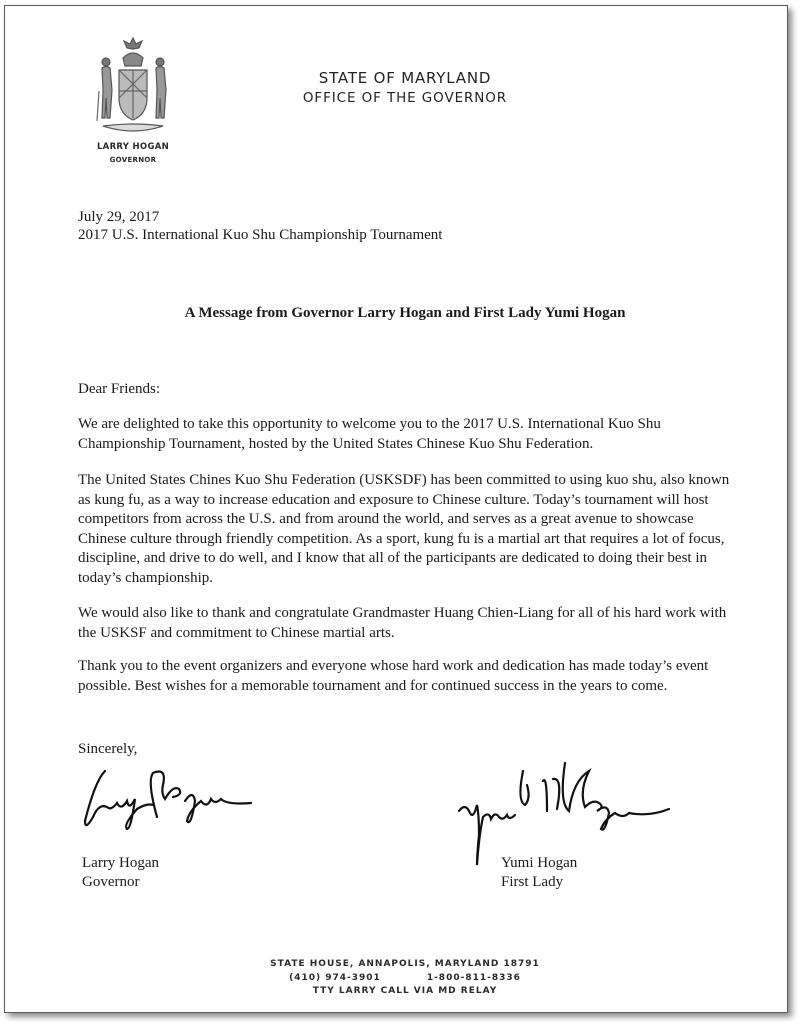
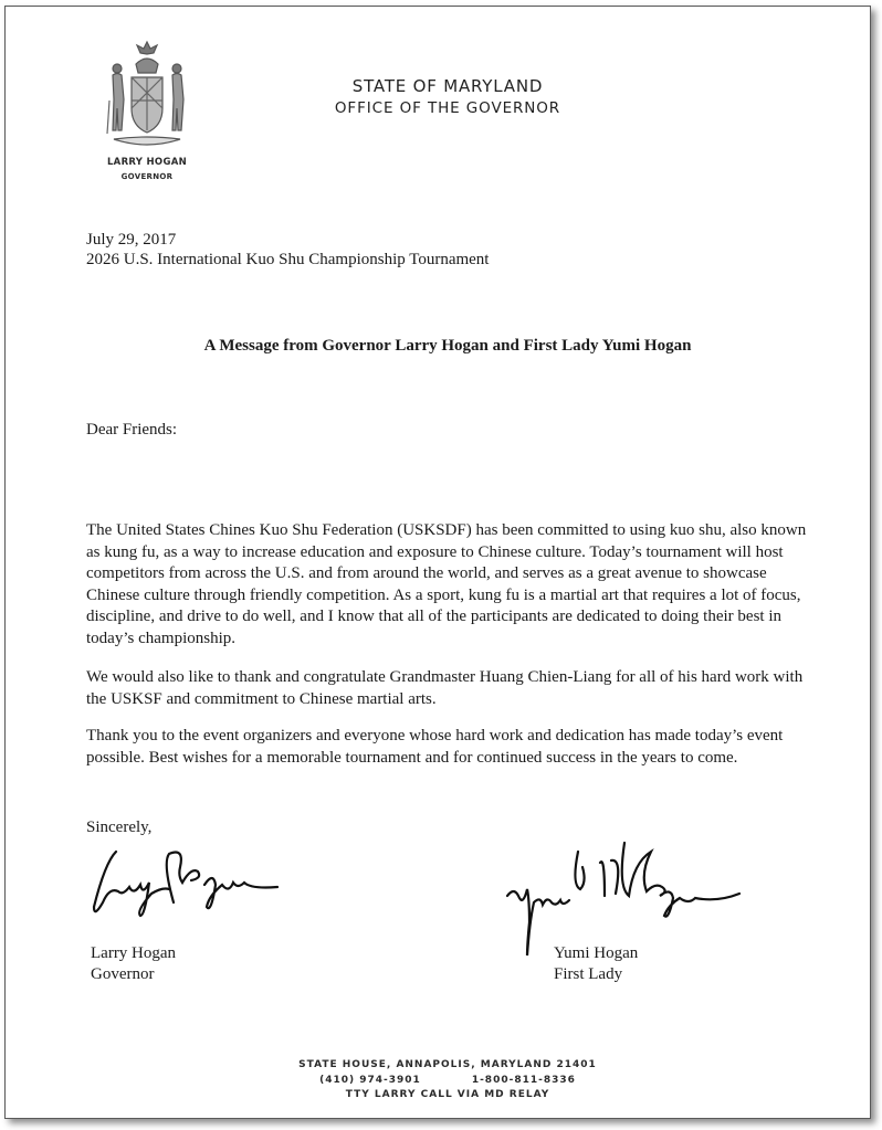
  LARRY HOGAN
  GOVERNOR
  STATE OF MARYLAND
  OFFICE OF THE GOVERNOR
  July 29, 2017
- 2017 U.S. International Kuo Shu Championship Tournament
+ 2026 U.S. International Kuo Shu Championship Tournament
  A Message from Governor Larry Hogan and First Lady Yumi Hogan
  Dear Friends:
- We are delighted to take this opportunity to welcome you to the 2017 U.S. International Kuo Shu Championship Tournament, hosted by the United States Chinese Kuo Shu Federation.
  The United States Chines Kuo Shu Federation (USKSDF) has been committed to using kuo shu, also known as kung fu, as a way to increase education and exposure to Chinese culture. Today’s tournament will host competitors from across the U.S. and from around the world, and serves as a great avenue to showcase Chinese culture through friendly competition. As a sport, kung fu is a martial art that requires a lot of focus, discipline, and drive to do well, and I know that all of the participants are dedicated to doing their best in today’s championship.
  We would also like to thank and congratulate Grandmaster Huang Chien-Liang for all of his hard work with the USKSF and commitment to Chinese martial arts.
  Thank you to the event organizers and everyone whose hard work and dedication has made today’s event possible. Best wishes for a memorable tournament and for continued success in the years to come.
  Sincerely,
  Larry Hogan
  Governor
  Yumi Hogan
  First Lady
- STATE HOUSE, ANNAPOLIS, MARYLAND 18791
+ STATE HOUSE, ANNAPOLIS, MARYLAND 21401
  (410) 974-3901 1-800-811-8336
  TTY LARRY CALL VIA MD RELAY
